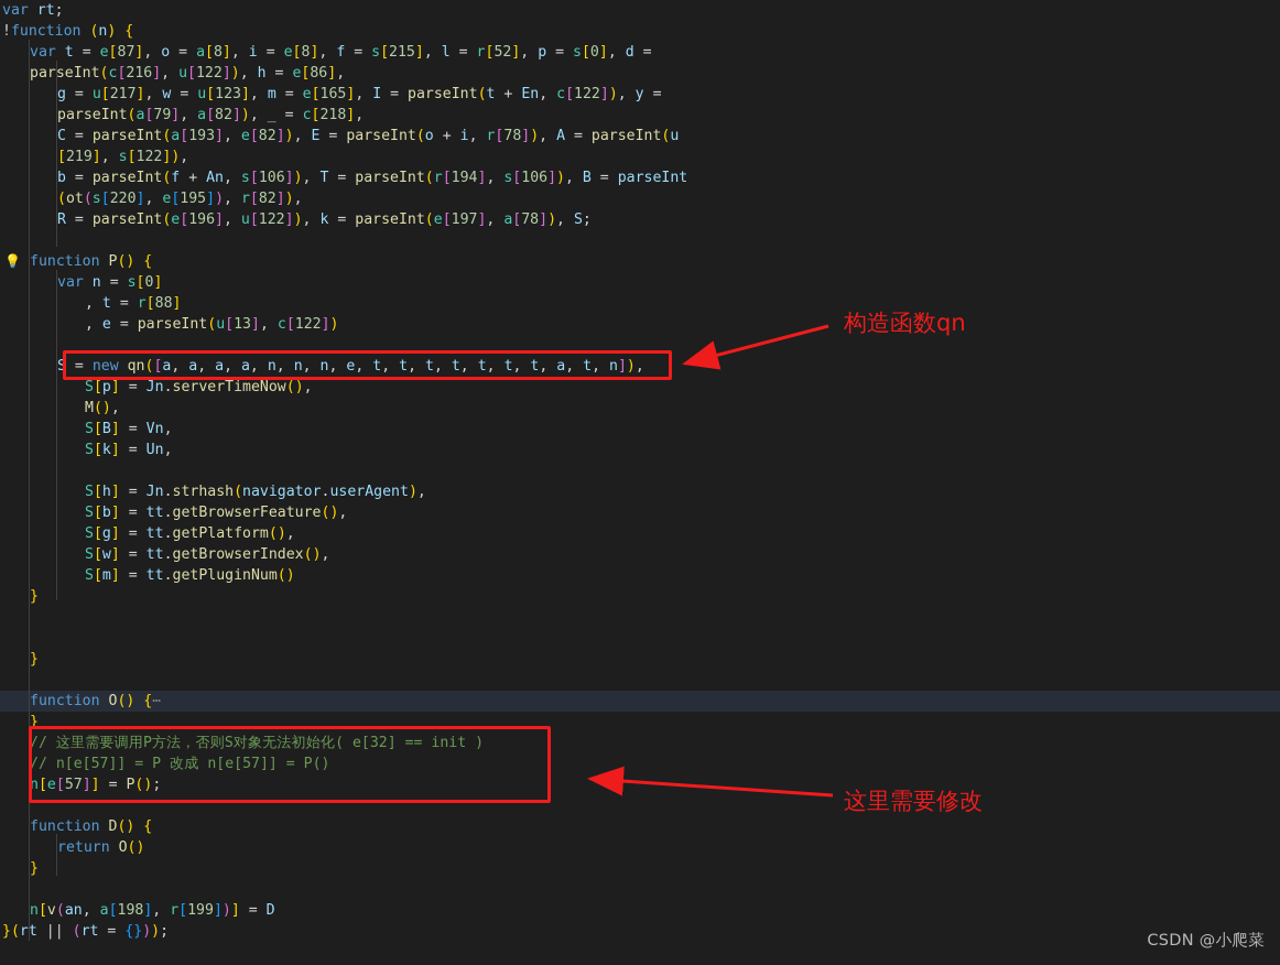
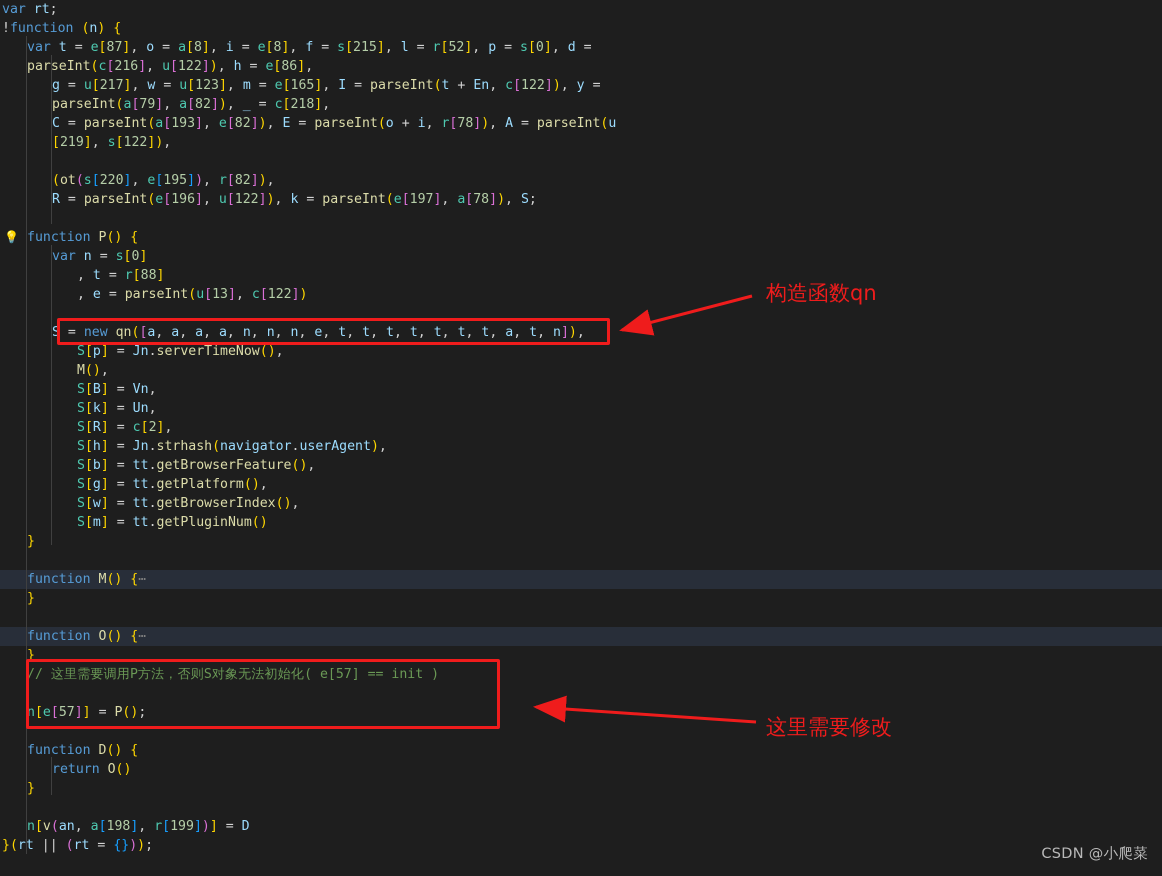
  var rt;
  !function (n) {
  var t = e[87], o = a[8], i = e[8], f = s[215], l = r[52], p = s[0], d =
  parseInt(c[216], u[122]), h = e[86],
  g = u[217], w = u[123], m = e[165], I = parseInt(t + En, c[122]), y =
  parseInt(a[79], a[82]), _ = c[218],
  C = parseInt(a[193], e[82]), E = parseInt(o + i, r[78]), A = parseInt(u
  [219], s[122]),
- b = parseInt(f + An, s[106]), T = parseInt(r[194], s[106]), B = parseInt
  (ot(s[220], e[195]), r[82]),
  R = parseInt(e[196], u[122]), k = parseInt(e[197], a[78]), S;
  💡
  function P() {
  var n = s[0]
  , t = r[88]
  , e = parseInt(u[13], c[122])
  S = new qn([a, a, a, a, n, n, n, e, t, t, t, t, t, t, t, a, t, n]),
  S[p] = Jn.serverTimeNow(),
  M(),
  S[B] = Vn,
  S[k] = Un,
+ S[R] = c[2],
  S[h] = Jn.strhash(navigator.userAgent),
  S[b] = tt.getBrowserFeature(),
  S[g] = tt.getPlatform(),
  S[w] = tt.getBrowserIndex(),
  S[m] = tt.getPluginNum()
  }
+ function M() {⋯
  }
  function O() {⋯
  }
- // 这里需要调用P方法，否则S对象无法初始化( e[32] == init )
+ // 这里需要调用P方法，否则S对象无法初始化( e[57] == init )
- // n[e[57]] = P 改成 n[e[57]] = P()
  n[e[57]] = P();
  function D() {
  return O()
  }
  n[v(an, a[198], r[199])] = D
  }(rt || (rt = {}));
  构造函数qn
  这里需要修改
  CSDN @小爬菜
